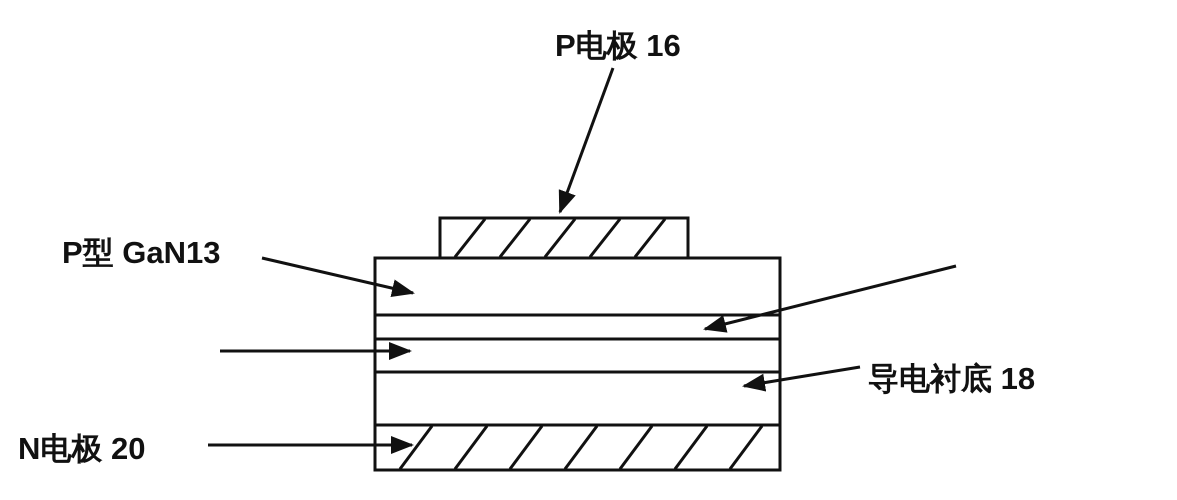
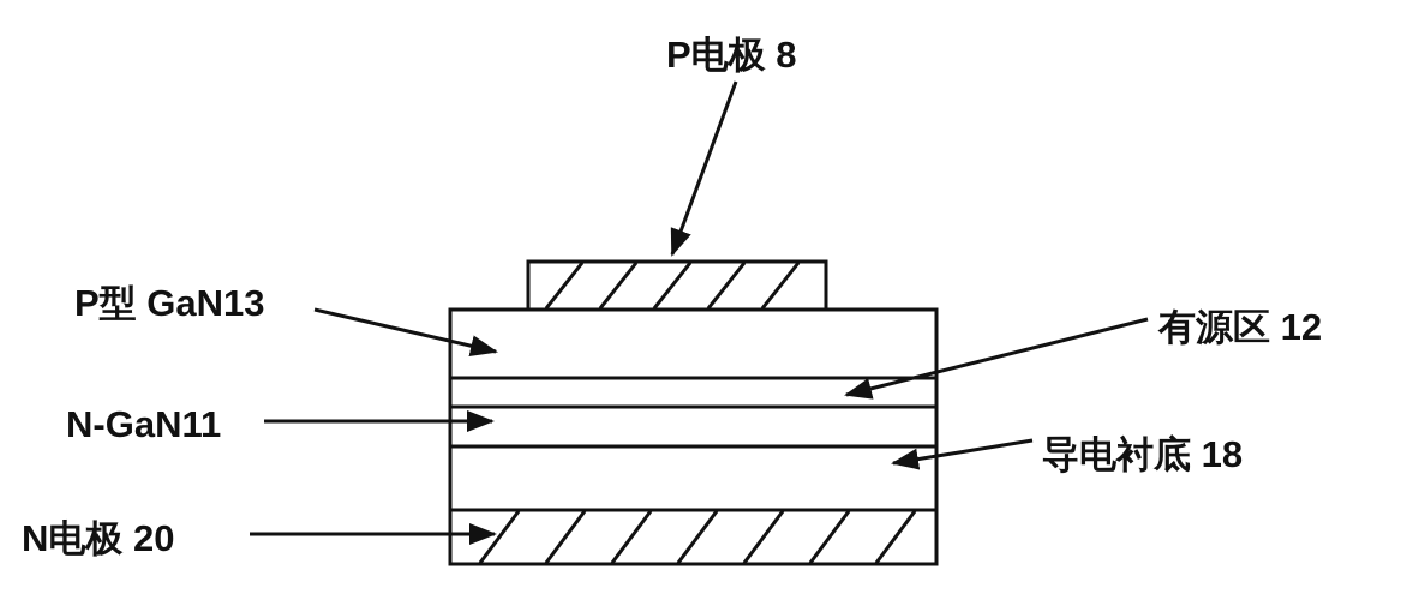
- P电极 16
+ P电极 8
  P型 GaN13
+ 有源区 12
+ N-GaN11
  导电衬底 18
  N电极 20
